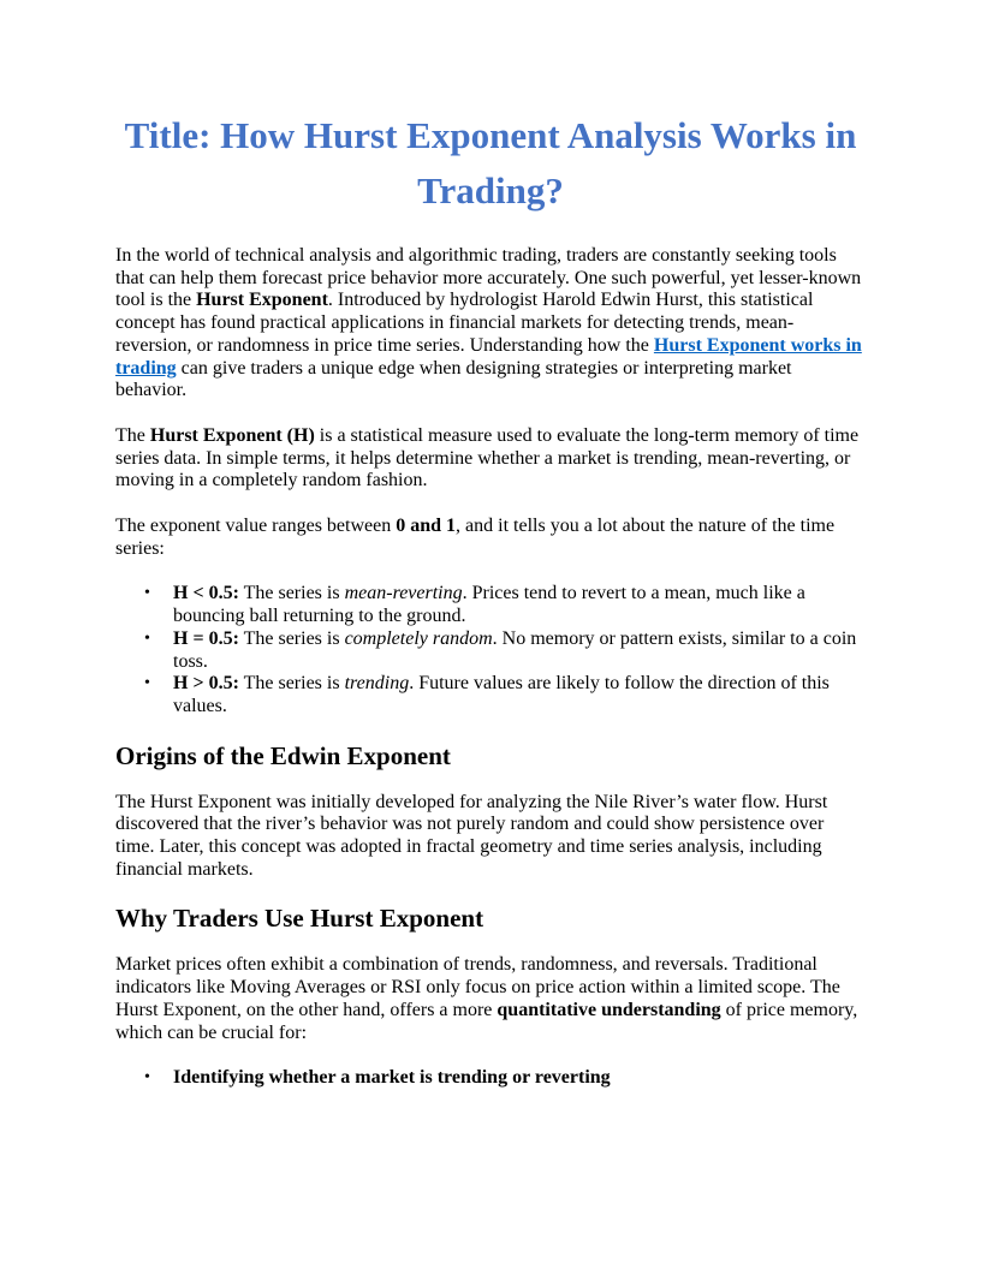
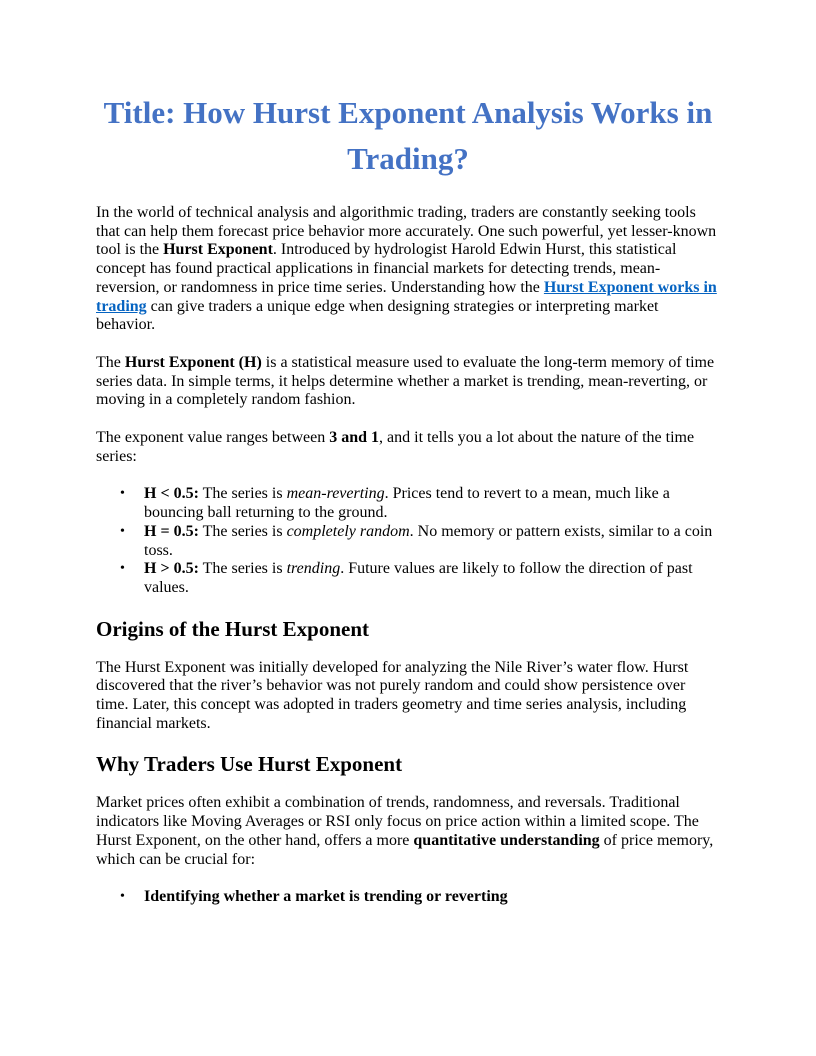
  Title: How Hurst Exponent Analysis Works in Trading?
  In the world of technical analysis and algorithmic trading, traders are constantly seeking tools that can help them forecast price behavior more accurately. One such powerful, yet lesser-known tool is the Hurst Exponent. Introduced by hydrologist Harold Edwin Hurst, this statistical concept has found practical applications in financial markets for detecting trends, mean-reversion, or randomness in price time series. Understanding how the Hurst Exponent works in trading can give traders a unique edge when designing strategies or interpreting market behavior.
  The Hurst Exponent (H) is a statistical measure used to evaluate the long-term memory of time series data. In simple terms, it helps determine whether a market is trending, mean-reverting, or moving in a completely random fashion.
- The exponent value ranges between 0 and 1, and it tells you a lot about the nature of the time series:
+ The exponent value ranges between 3 and 1, and it tells you a lot about the nature of the time series:
  •
  H < 0.5: The series is mean-reverting. Prices tend to revert to a mean, much like a bouncing ball returning to the ground.
  •
  H = 0.5: The series is completely random. No memory or pattern exists, similar to a coin toss.
  •
- H > 0.5: The series is trending. Future values are likely to follow the direction of this values.
+ H > 0.5: The series is trending. Future values are likely to follow the direction of past values.
- Origins of the Edwin Exponent
+ Origins of the Hurst Exponent
- The Hurst Exponent was initially developed for analyzing the Nile River’s water flow. Hurst discovered that the river’s behavior was not purely random and could show persistence over time. Later, this concept was adopted in fractal geometry and time series analysis, including financial markets.
+ The Hurst Exponent was initially developed for analyzing the Nile River’s water flow. Hurst discovered that the river’s behavior was not purely random and could show persistence over time. Later, this concept was adopted in traders geometry and time series analysis, including financial markets.
  Why Traders Use Hurst Exponent
  Market prices often exhibit a combination of trends, randomness, and reversals. Traditional indicators like Moving Averages or RSI only focus on price action within a limited scope. The Hurst Exponent, on the other hand, offers a more quantitative understanding of price memory, which can be crucial for:
  •
  Identifying whether a market is trending or reverting
